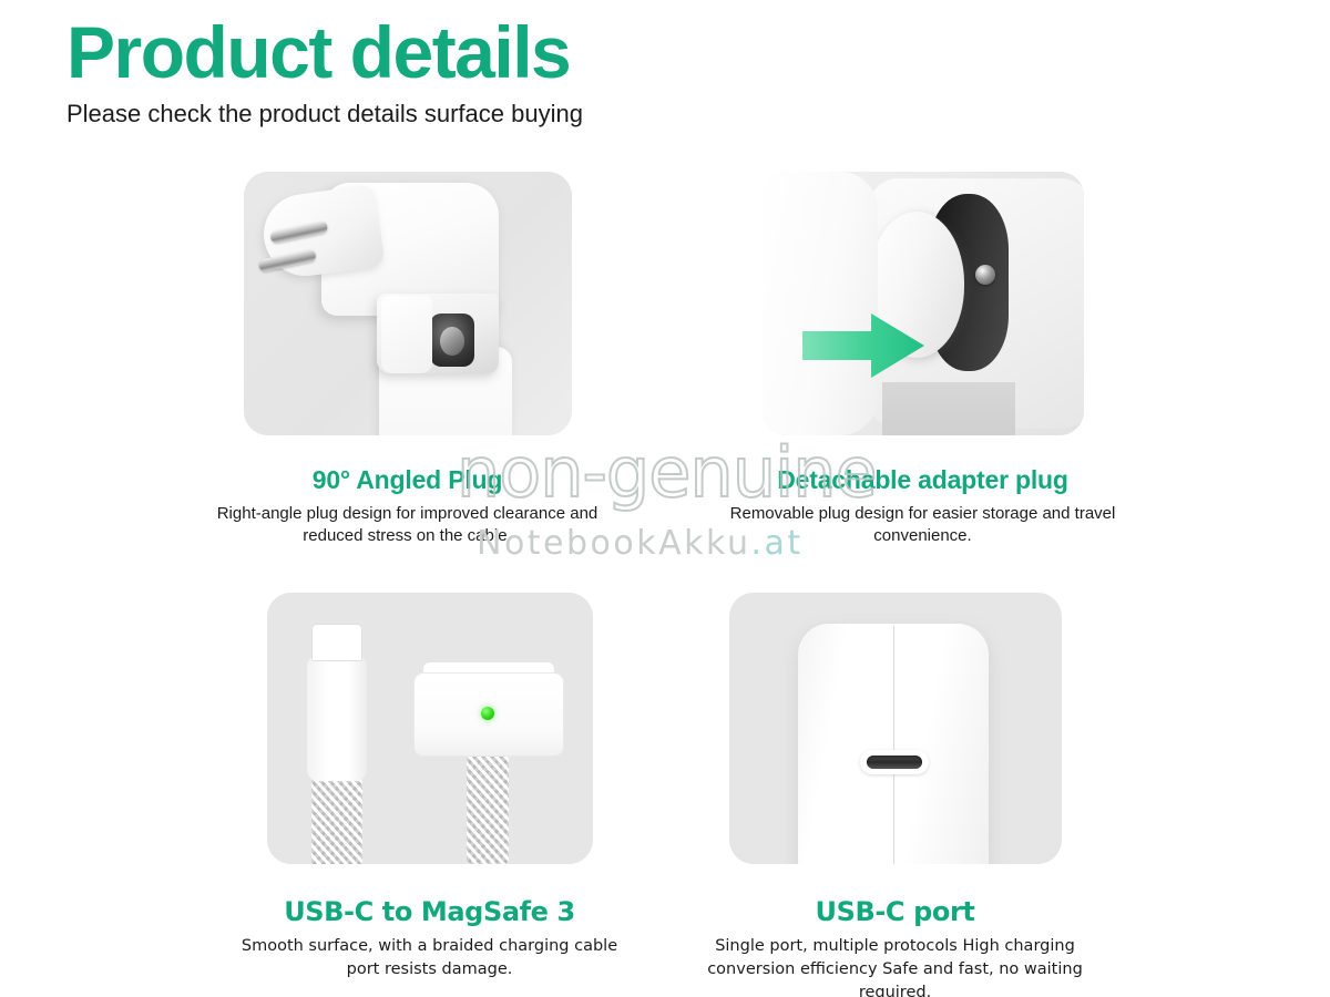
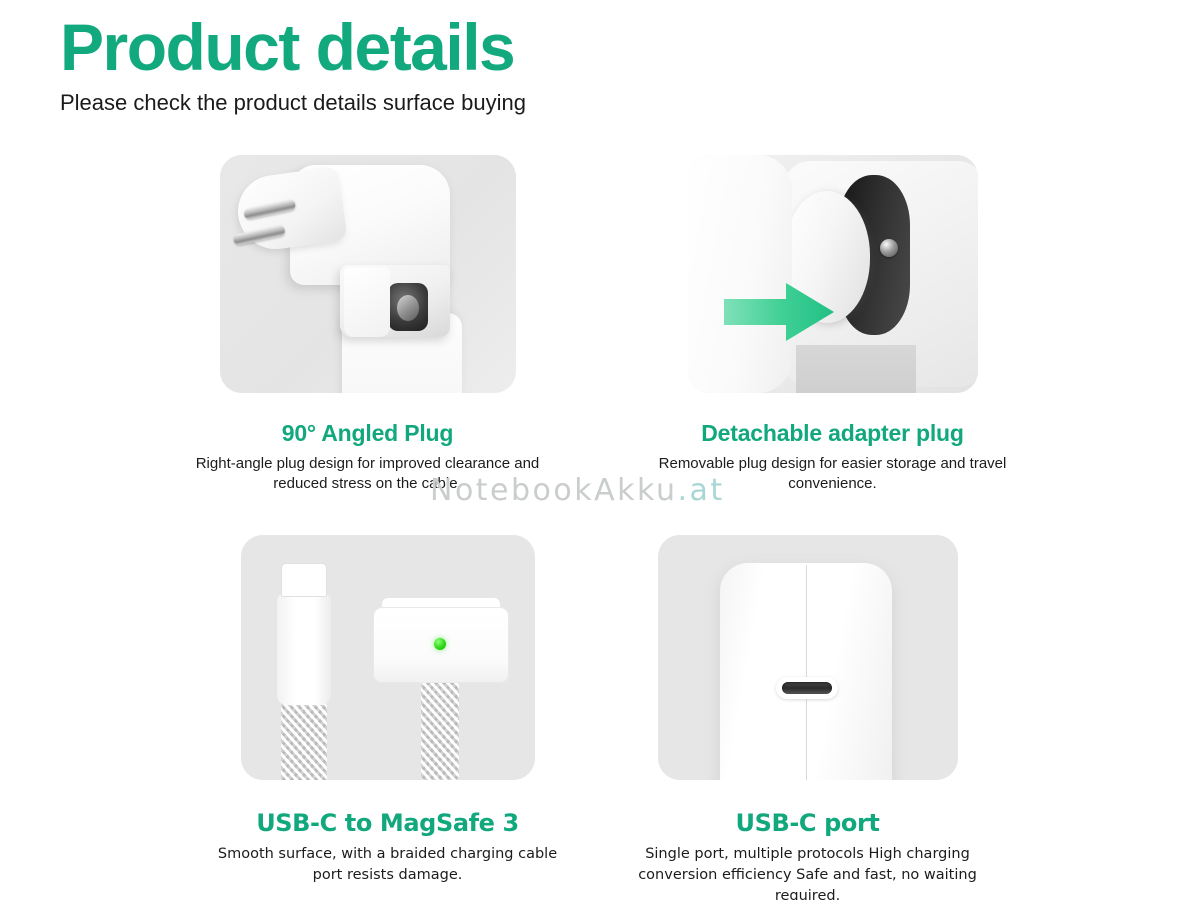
  Product details
  Please check the product details surface buying
  90° Angled Plug
  Right-angle plug design for improved clearance and reduced stress on the cable.
  Detachable adapter plug
  Removable plug design for easier storage and travel convenience.
  USB-C to MagSafe 3
  Smooth surface, with a braided charging cable port resists damage.
  USB-C port
  Single port, multiple protocols High charging conversion efficiency Safe and fast, no waiting required.
- non-genuine
  NotebookAkku.at
